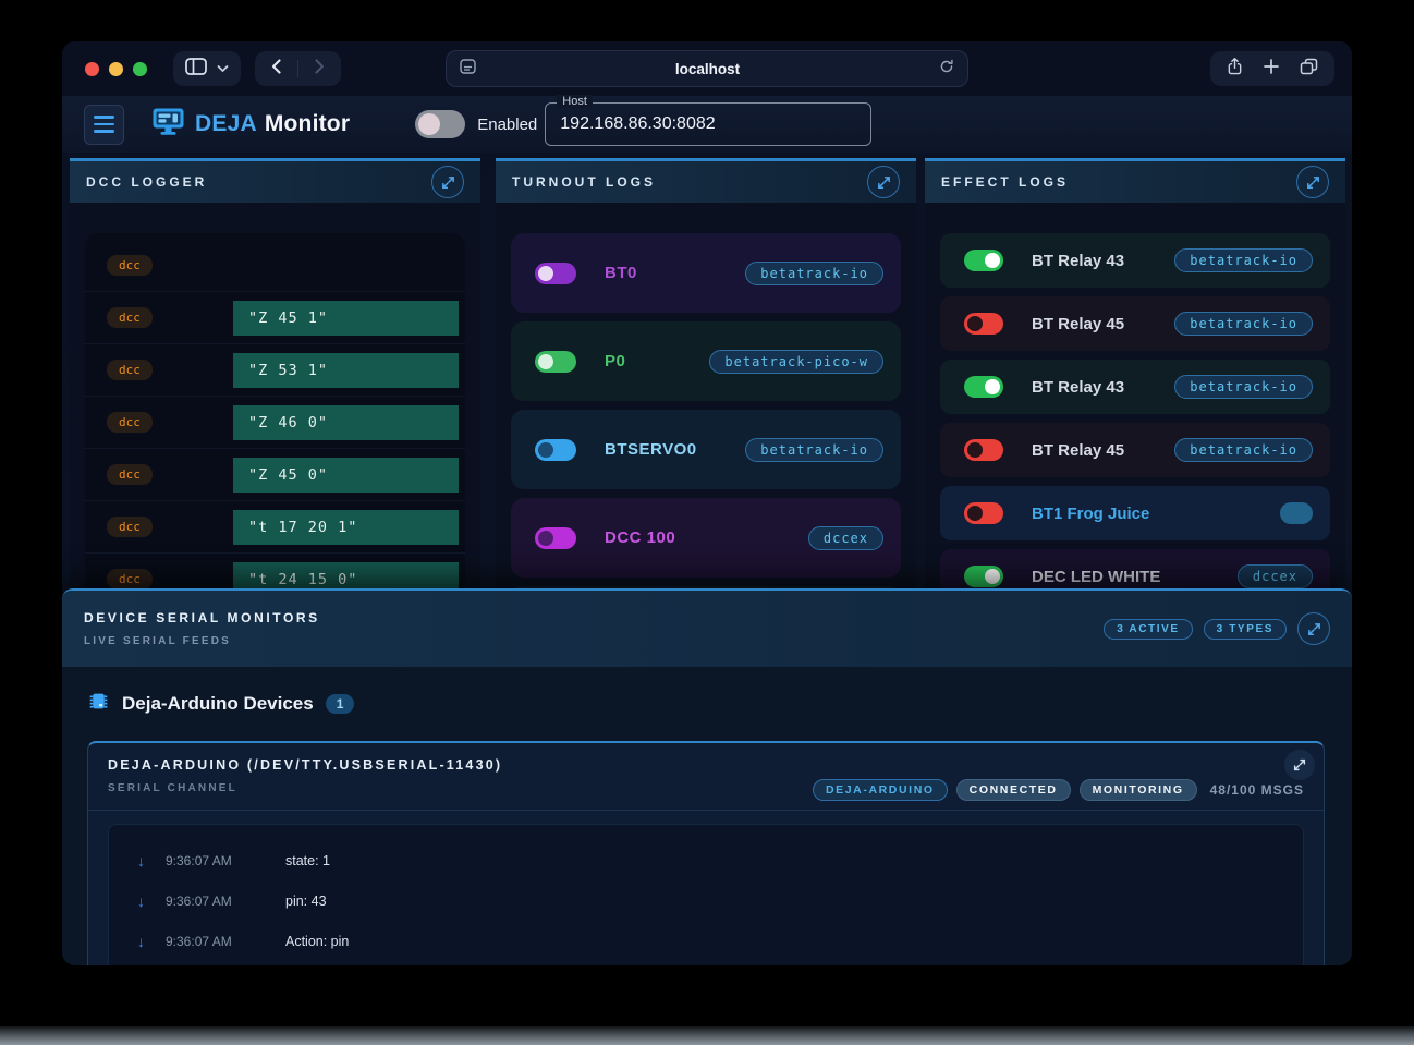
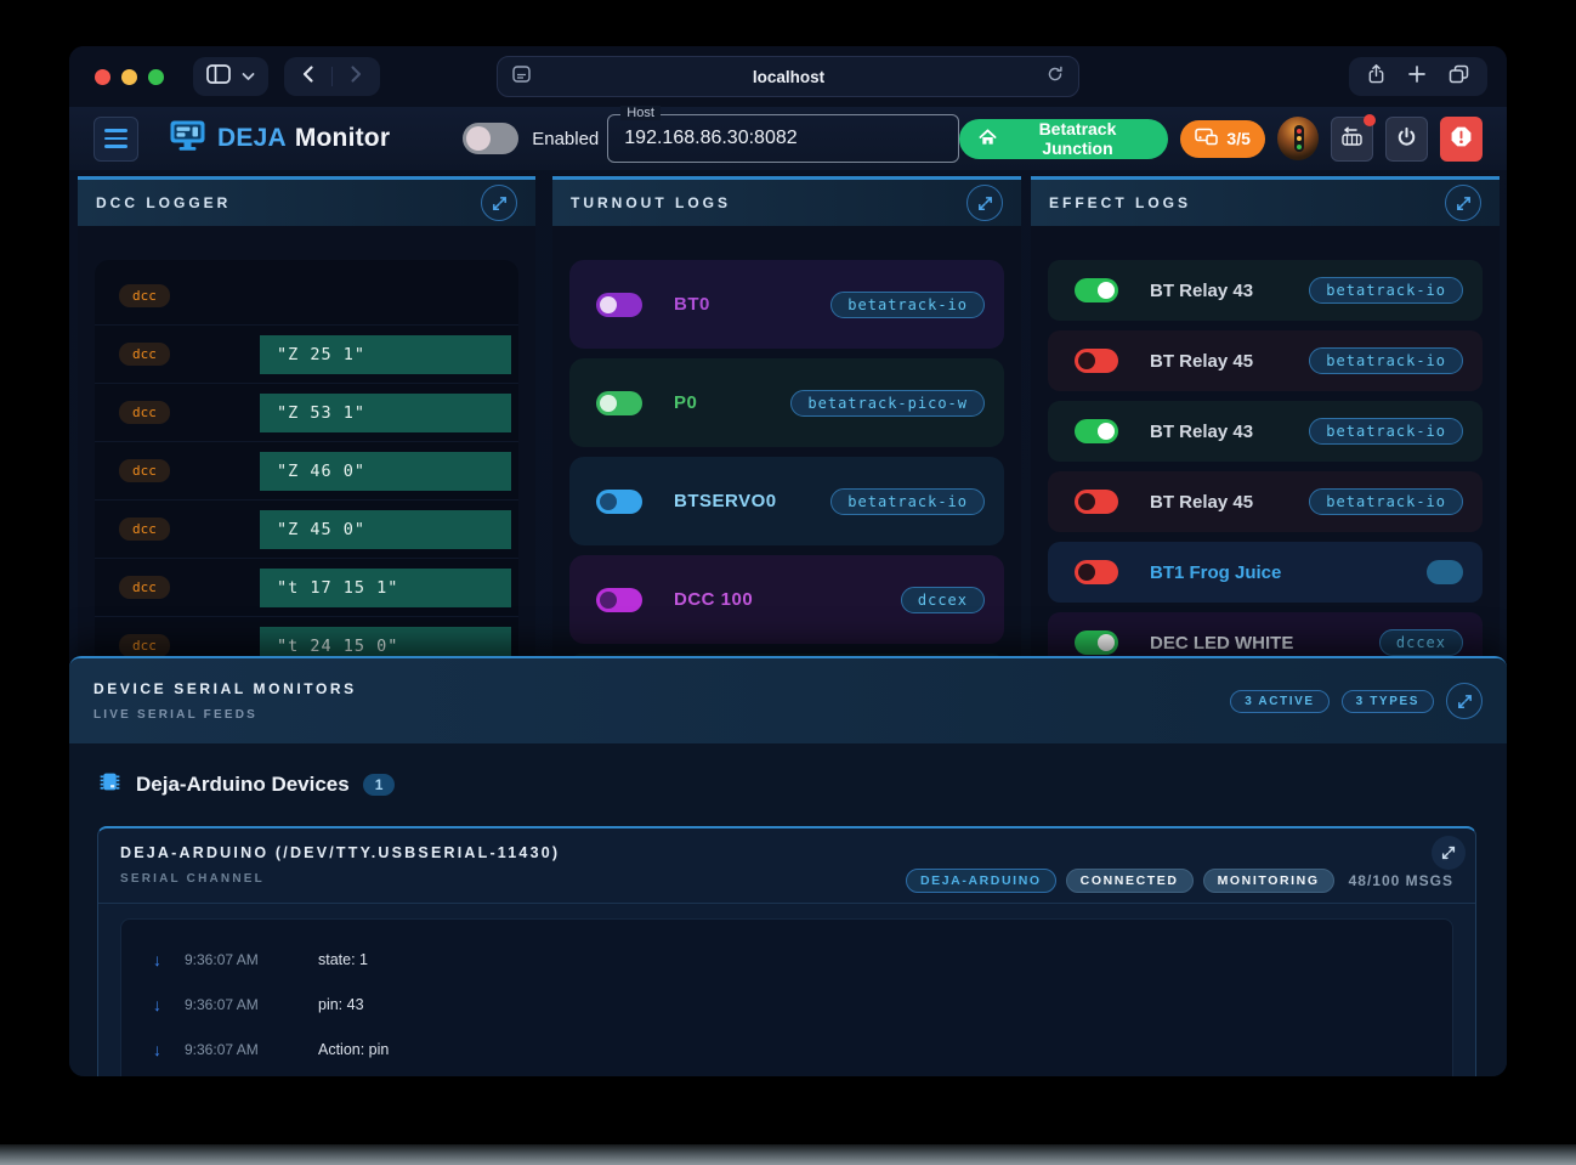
  localhost
  DEJA Monitor
  Enabled
  Host
  192.168.86.30:8082
+ Betatrack Junction
+ 3/5
  DCC LOGGER
  dcc
  dcc
- "Z 45 1"
+ "Z 25 1"
  dcc
  "Z 53 1"
  dcc
  "Z 46 0"
  dcc
  "Z 45 0"
  dcc
- "t 17 20 1"
+ "t 17 15 1"
  dcc
  "t 24 15 0"
  TURNOUT LOGS
  BT0
  betatrack-io
  P0
  betatrack-pico-w
  BTSERVO0
  betatrack-io
  DCC 100
  dccex
  EFFECT LOGS
  BT Relay 43
  betatrack-io
  BT Relay 45
  betatrack-io
  BT Relay 43
  betatrack-io
  BT Relay 45
  betatrack-io
  BT1 Frog Juice
  DEC LED WHITE
  dccex
  DEVICE SERIAL MONITORS
  LIVE SERIAL FEEDS
  3 ACTIVE
  3 TYPES
  Deja-Arduino Devices
  1
  DEJA-ARDUINO (/DEV/TTY.USBSERIAL-11430)
  SERIAL CHANNEL
  DEJA-ARDUINO
  CONNECTED
  MONITORING
  48/100 MSGS
  ↓
  9:36:07 AM
  state: 1
  ↓
  9:36:07 AM
  pin: 43
  ↓
  9:36:07 AM
  Action: pin
